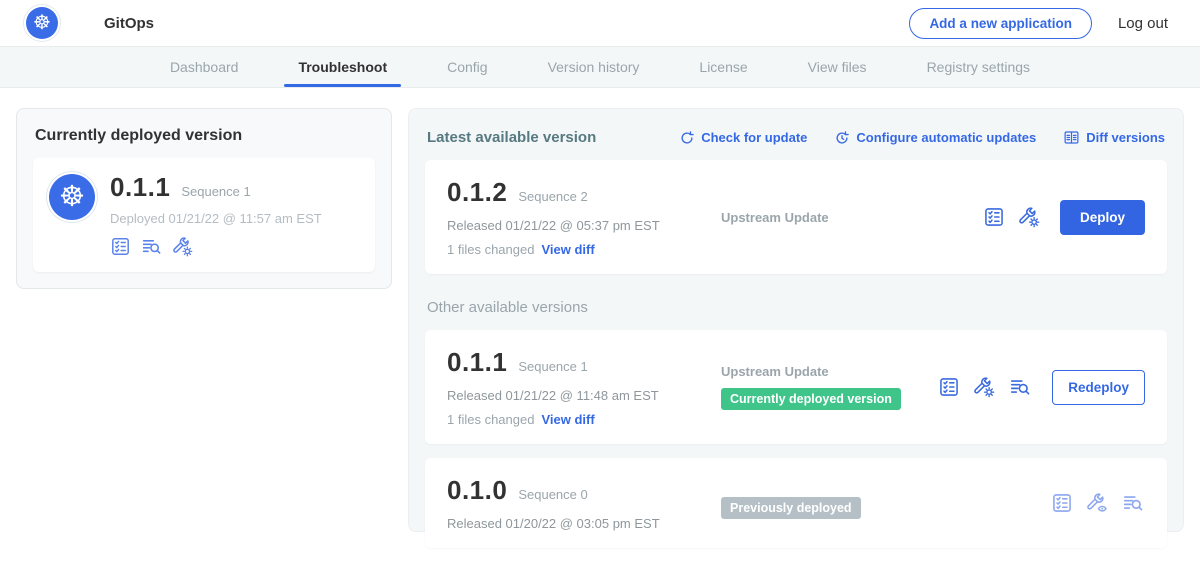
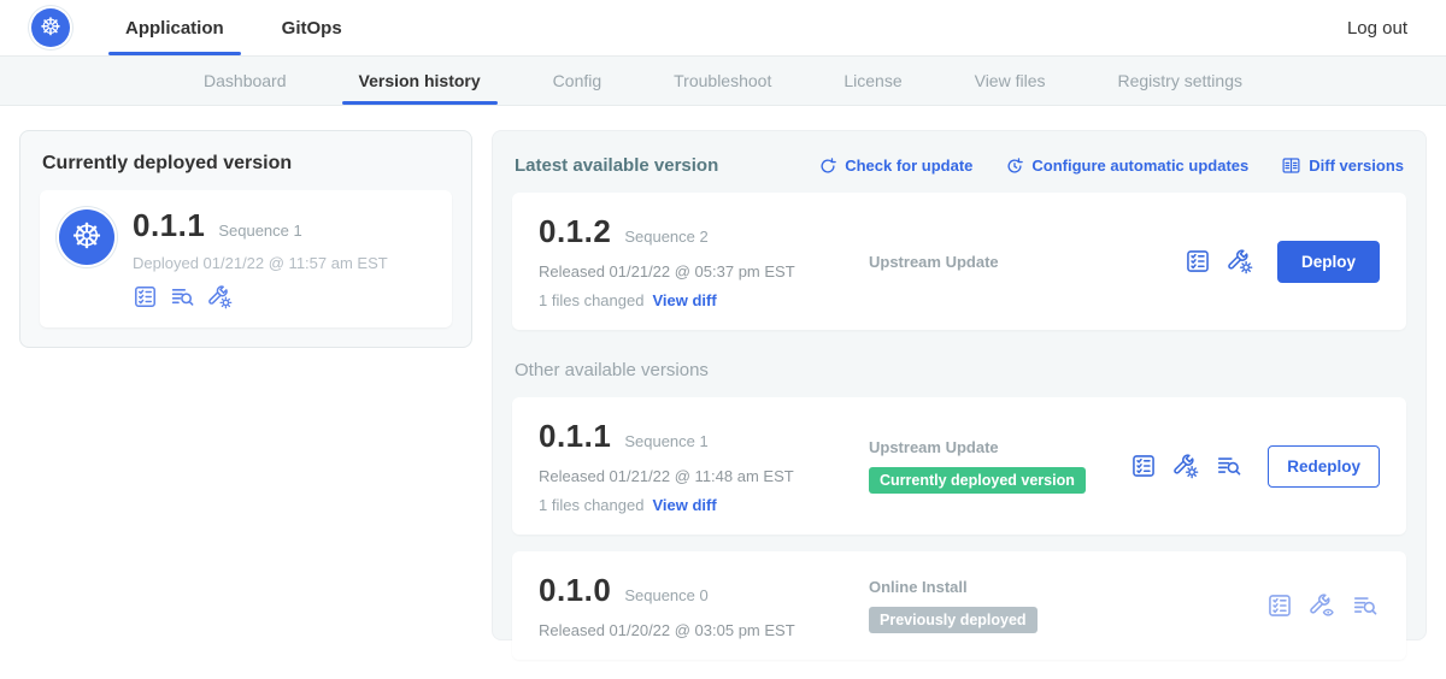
  ☸
+ Application
  GitOps
- Add a new application
  Log out
  Dashboard
- Troubleshoot
+ Version history
  Config
- Version history
+ Troubleshoot
  License
  View files
  Registry settings
  Currently deployed version
  ☸
  0.1.1
  Sequence 1
  Deployed 01/21/22 @ 11:57 am EST
  Latest available version
  Check for update
  Configure automatic updates
  Diff versions
  0.1.2
  Sequence 2
  Released 01/21/22 @ 05:37 pm EST
  1 files changed
  View diff
  Upstream Update
  Deploy
  Other available versions
  0.1.1
  Sequence 1
  Released 01/21/22 @ 11:48 am EST
  1 files changed
  View diff
  Upstream Update
  Currently deployed version
  Redeploy
  0.1.0
  Sequence 0
  Released 01/20/22 @ 03:05 pm EST
+ Online Install
  Previously deployed
